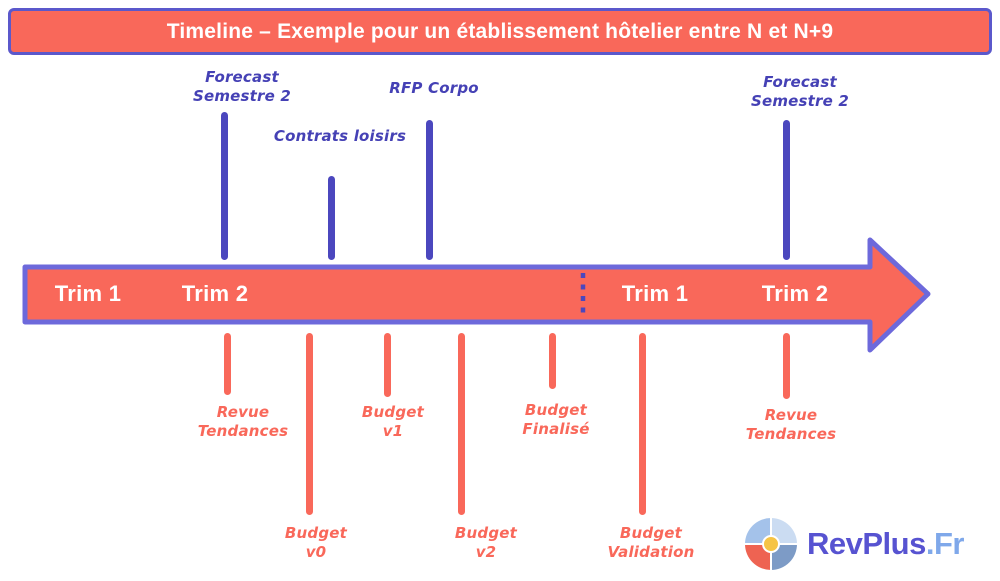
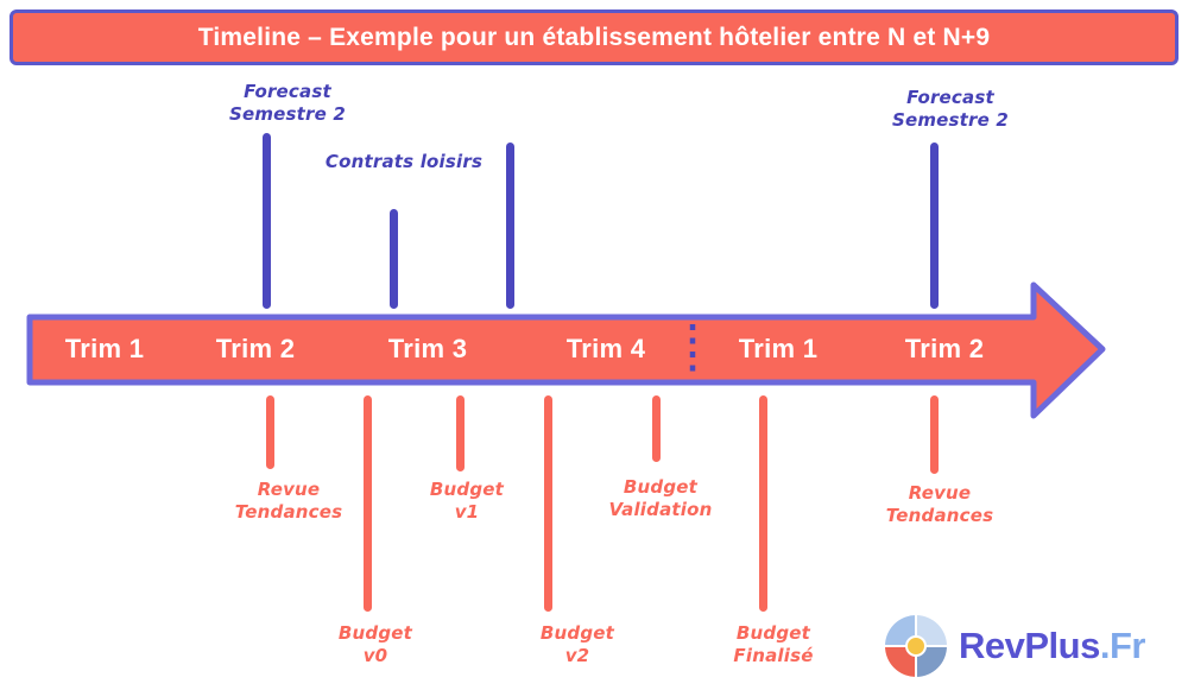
  Timeline – Exemple pour un établissement hôtelier entre N et N+9
  Forecast
  Semestre 2
  Contrats loisirs
- RFP Corpo
  Forecast
  Semestre 2
  Trim 1
  Trim 2
+ Trim 3
+ Trim 4
  Trim 1
  Trim 2
  Revue
  Tendances
  Budget
  v0
  Budget
  v1
  Budget
  v2
  Budget
- Finalisé
+ Validation
  Budget
- Validation
+ Finalisé
  Revue
  Tendances
  RevPlus.Fr
